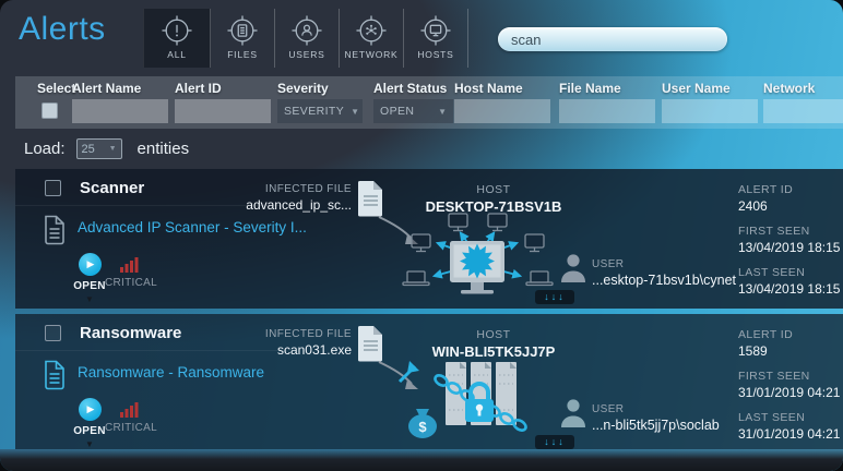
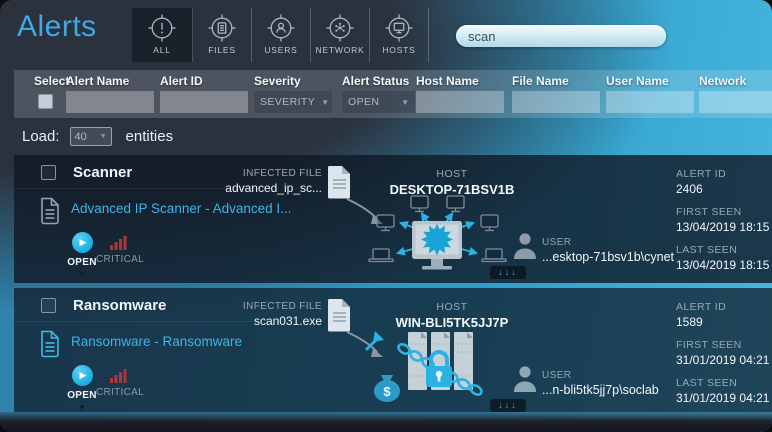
  Alerts
  ALL
  FILES
  USERS
  NETWORK
  HOSTS
  scan
  Select
  Alert Name
  Alert ID
  Severity
  SEVERITY
  ▼
  Alert Status
  OPEN
  ▼
  Host Name
  File Name
  User Name
  Network
  Load:
- 25
+ 40
  entities
  Scanner
- Advanced IP Scanner - Severity I...
+ Advanced IP Scanner - Advanced I...
  ▶
  OPEN
  ▼
  CRITICAL
  INFECTED FILE
  advanced_ip_sc...
  HOST
  DESKTOP-71BSV1B
  ↓↓↓
  USER
  ...esktop-71bsv1b\cynet
  ALERT ID
  2406
  FIRST SEEN
  13/04/2019 18:15
  LAST SEEN
  13/04/2019 18:15
  Ransomware
  Ransomware - Ransomware
  ▶
  OPEN
  ▼
  CRITICAL
  INFECTED FILE
  scan031.exe
  HOST
  WIN-BLI5TK5JJ7P
  $
  ↓↓↓
  USER
  ...n-bli5tk5jj7p\soclab
  ALERT ID
  1589
  FIRST SEEN
  31/01/2019 04:21
  LAST SEEN
  31/01/2019 04:21
